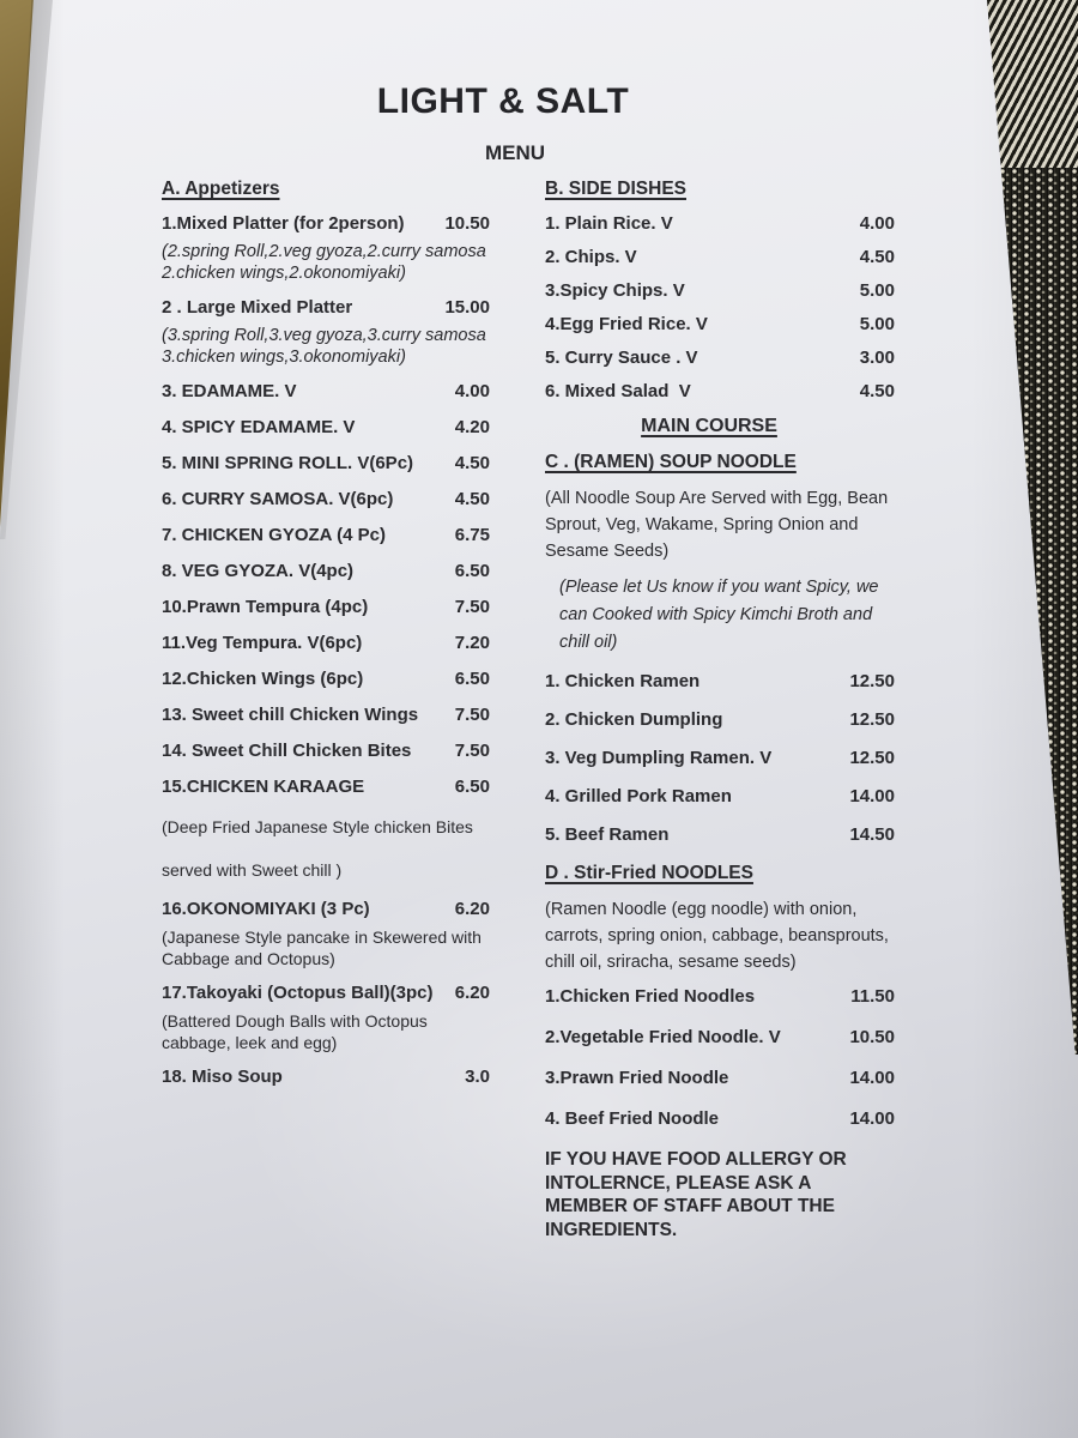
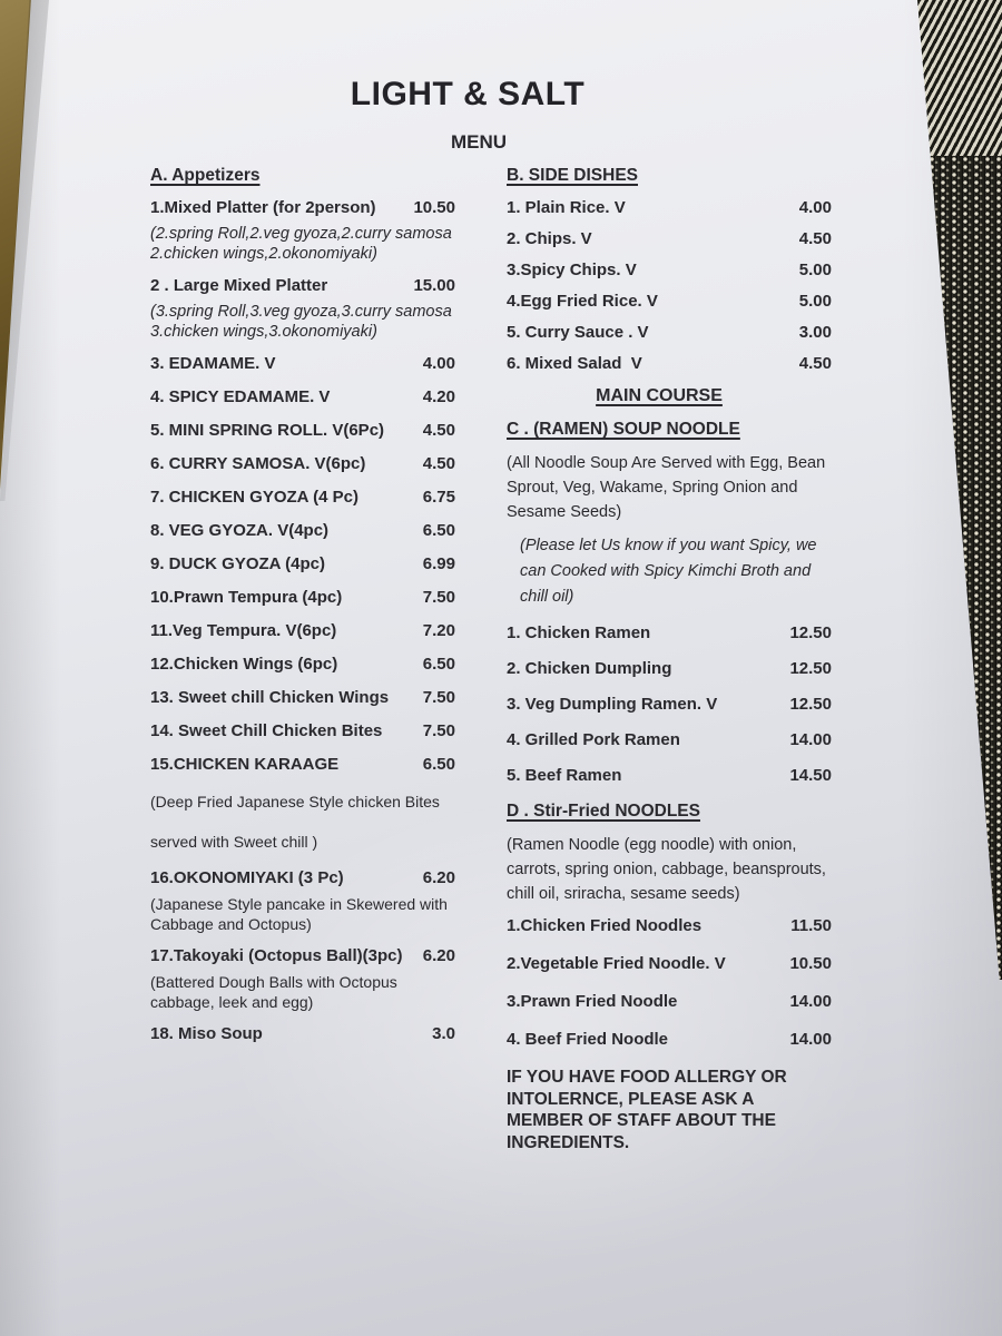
  LIGHT & SALT
  MENU
  A. Appetizers
  1.Mixed Platter (for 2person)
  10.50
  (2.spring Roll,2.veg gyoza,2.curry samosa 2.chicken wings,2.okonomiyaki)
  2 . Large Mixed Platter
  15.00
  (3.spring Roll,3.veg gyoza,3.curry samosa 3.chicken wings,3.okonomiyaki)
  3. EDAMAME. V
  4.00
  4. SPICY EDAMAME. V
  4.20
  5. MINI SPRING ROLL. V(6Pc)
  4.50
  6. CURRY SAMOSA. V(6pc)
  4.50
  7. CHICKEN GYOZA (4 Pc)
  6.75
  8. VEG GYOZA. V(4pc)
  6.50
+ 9. DUCK GYOZA (4pc)
+ 6.99
  10.Prawn Tempura (4pc)
  7.50
  11.Veg Tempura. V(6pc)
  7.20
  12.Chicken Wings (6pc)
  6.50
  13. Sweet chill Chicken Wings
  7.50
  14. Sweet Chill Chicken Bites
  7.50
  15.CHICKEN KARAAGE
  6.50
  (Deep Fried Japanese Style chicken Bites
  served with Sweet chill )
  16.OKONOMIYAKI (3 Pc)
  6.20
  (Japanese Style pancake in Skewered with Cabbage and Octopus)
  17.Takoyaki (Octopus Ball)(3pc)
  6.20
  (Battered Dough Balls with Octopus cabbage, leek and egg)
  18. Miso Soup
  3.0
  B. SIDE DISHES
  1. Plain Rice. V
  4.00
  2. Chips. V
  4.50
  3.Spicy Chips. V
  5.00
  4.Egg Fried Rice. V
  5.00
  5. Curry Sauce . V
  3.00
  6. Mixed Salad V
  4.50
  MAIN COURSE
  C . (RAMEN) SOUP NOODLE
  (All Noodle Soup Are Served with Egg, Bean Sprout, Veg, Wakame, Spring Onion and Sesame Seeds)
  (Please let Us know if you want Spicy, we can Cooked with Spicy Kimchi Broth and chill oil)
  1. Chicken Ramen
  12.50
  2. Chicken Dumpling
  12.50
  3. Veg Dumpling Ramen. V
  12.50
  4. Grilled Pork Ramen
  14.00
  5. Beef Ramen
  14.50
  D . Stir-Fried NOODLES
  (Ramen Noodle (egg noodle) with onion, carrots, spring onion, cabbage, beansprouts, chill oil, sriracha, sesame seeds)
  1.Chicken Fried Noodles
  11.50
  2.Vegetable Fried Noodle. V
  10.50
  3.Prawn Fried Noodle
  14.00
  4. Beef Fried Noodle
  14.00
  IF YOU HAVE FOOD ALLERGY OR INTOLERNCE, PLEASE ASK A MEMBER OF STAFF ABOUT THE INGREDIENTS.
